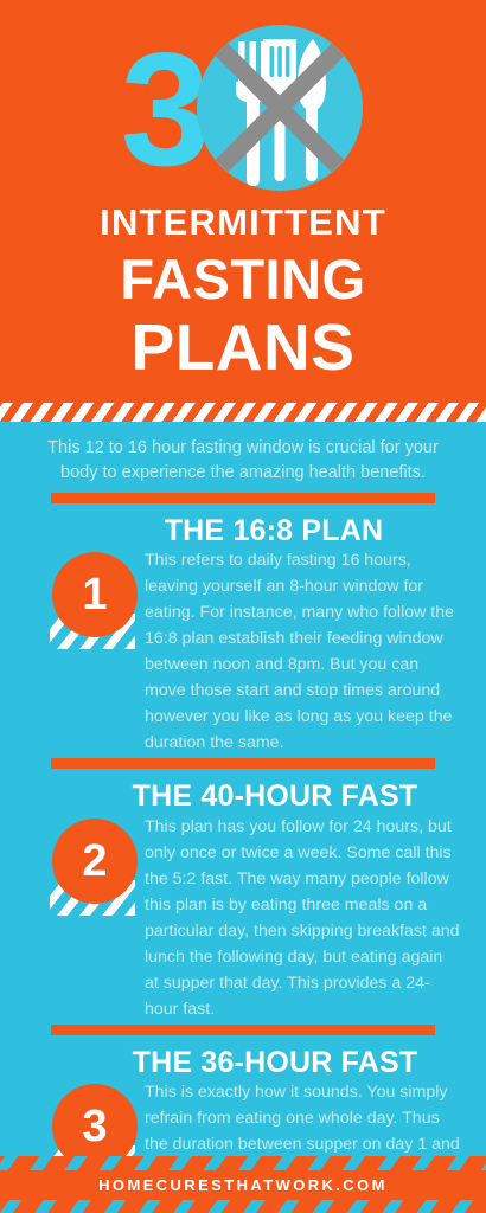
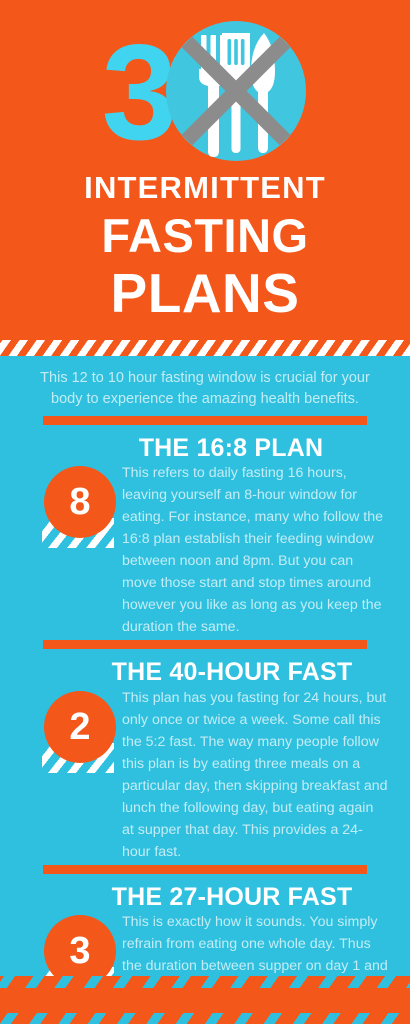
  3
  INTERMITTENT
  FASTING
  PLANS
- This 12 to 16 hour fasting window is crucial for your body to experience the amazing health benefits.
+ This 12 to 10 hour fasting window is crucial for your body to experience the amazing health benefits.
  THE 16:8 PLAN
- 1
+ 8
  This refers to daily fasting 16 hours, leaving yourself an 8-hour window for eating. For instance, many who follow the 16:8 plan establish their feeding window between noon and 8pm. But you can move those start and stop times around however you like as long as you keep the duration the same.
  THE 40-HOUR FAST
  2
- This plan has you follow for 24 hours, but only once or twice a week. Some call this the 5:2 fast. The way many people follow this plan is by eating three meals on a particular day, then skipping breakfast and lunch the following day, but eating again at supper that day. This provides a 24-hour fast.
+ This plan has you fasting for 24 hours, but only once or twice a week. Some call this the 5:2 fast. The way many people follow this plan is by eating three meals on a particular day, then skipping breakfast and lunch the following day, but eating again at supper that day. This provides a 24-hour fast.
- THE 36-HOUR FAST
+ THE 27-HOUR FAST
  3
  This is exactly how it sounds. You simply refrain from eating one whole day. Thus the duration between supper on day 1 and
- HOMECURESTHATWORK.COM
